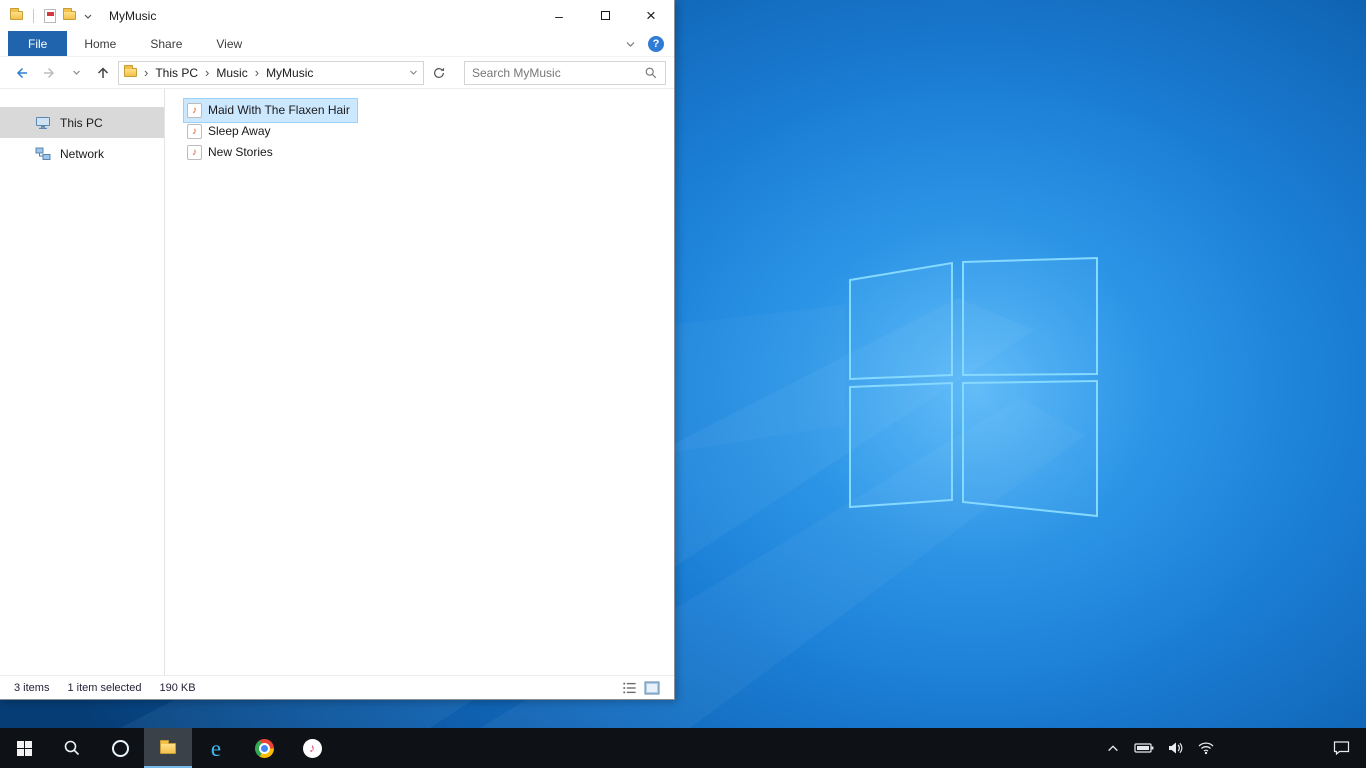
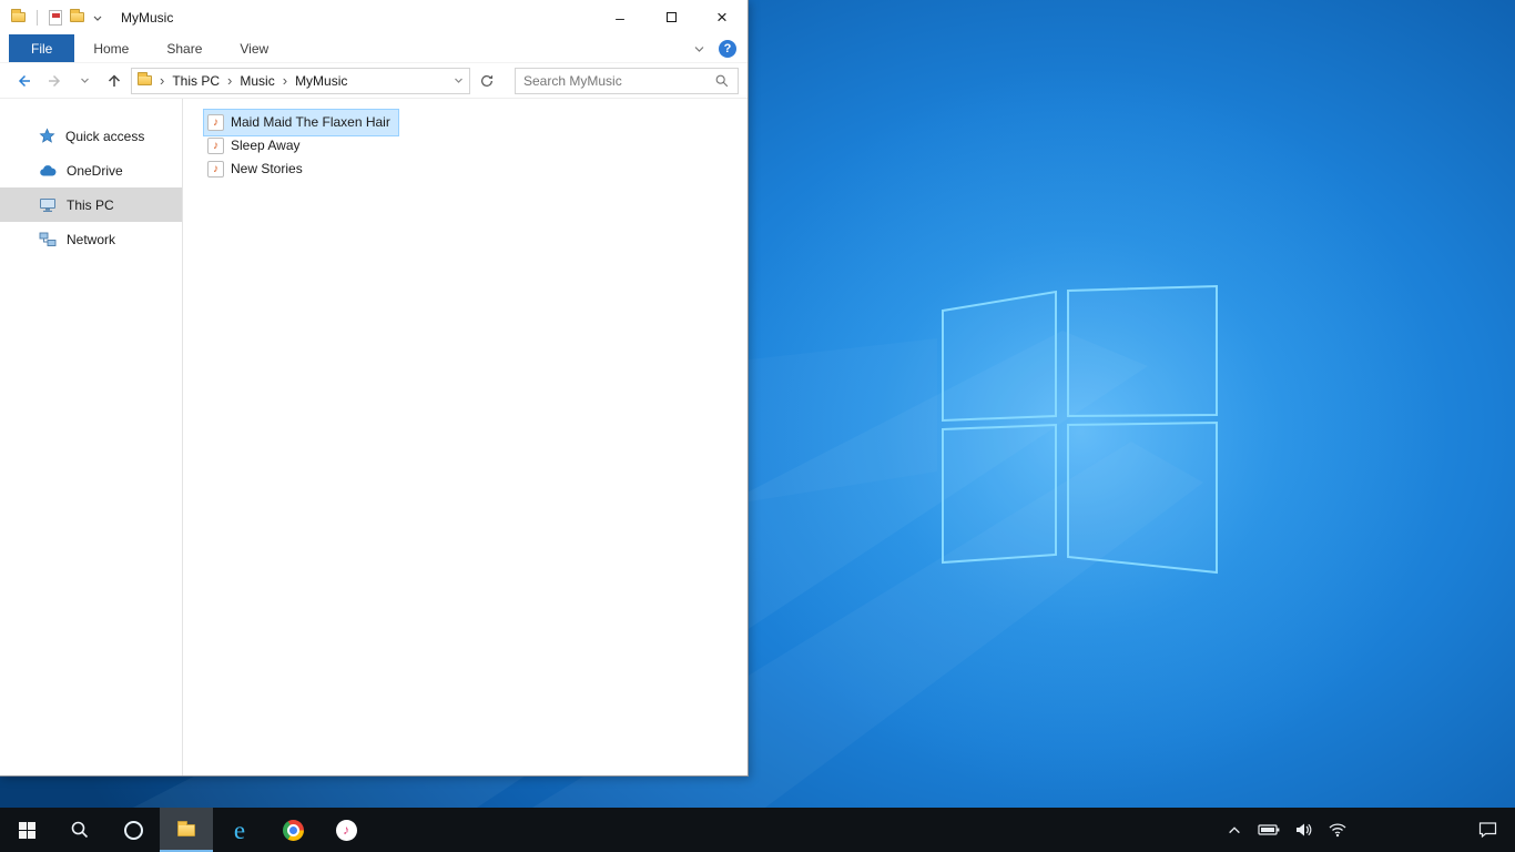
  MyMusic
  –
  ×
  File
  Home
  Share
  View
  ?
  ›
  This PC
  ›
  Music
  ›
  MyMusic
  Search MyMusic
+ Quick access
+ OneDrive
  This PC
  Network
  ♪
- Maid With The Flaxen Hair
+ Maid Maid The Flaxen Hair
  ♪
  Sleep Away
  ♪
  New Stories
- 3 items
- 1 item selected
- 190 KB
  e
  ♪
